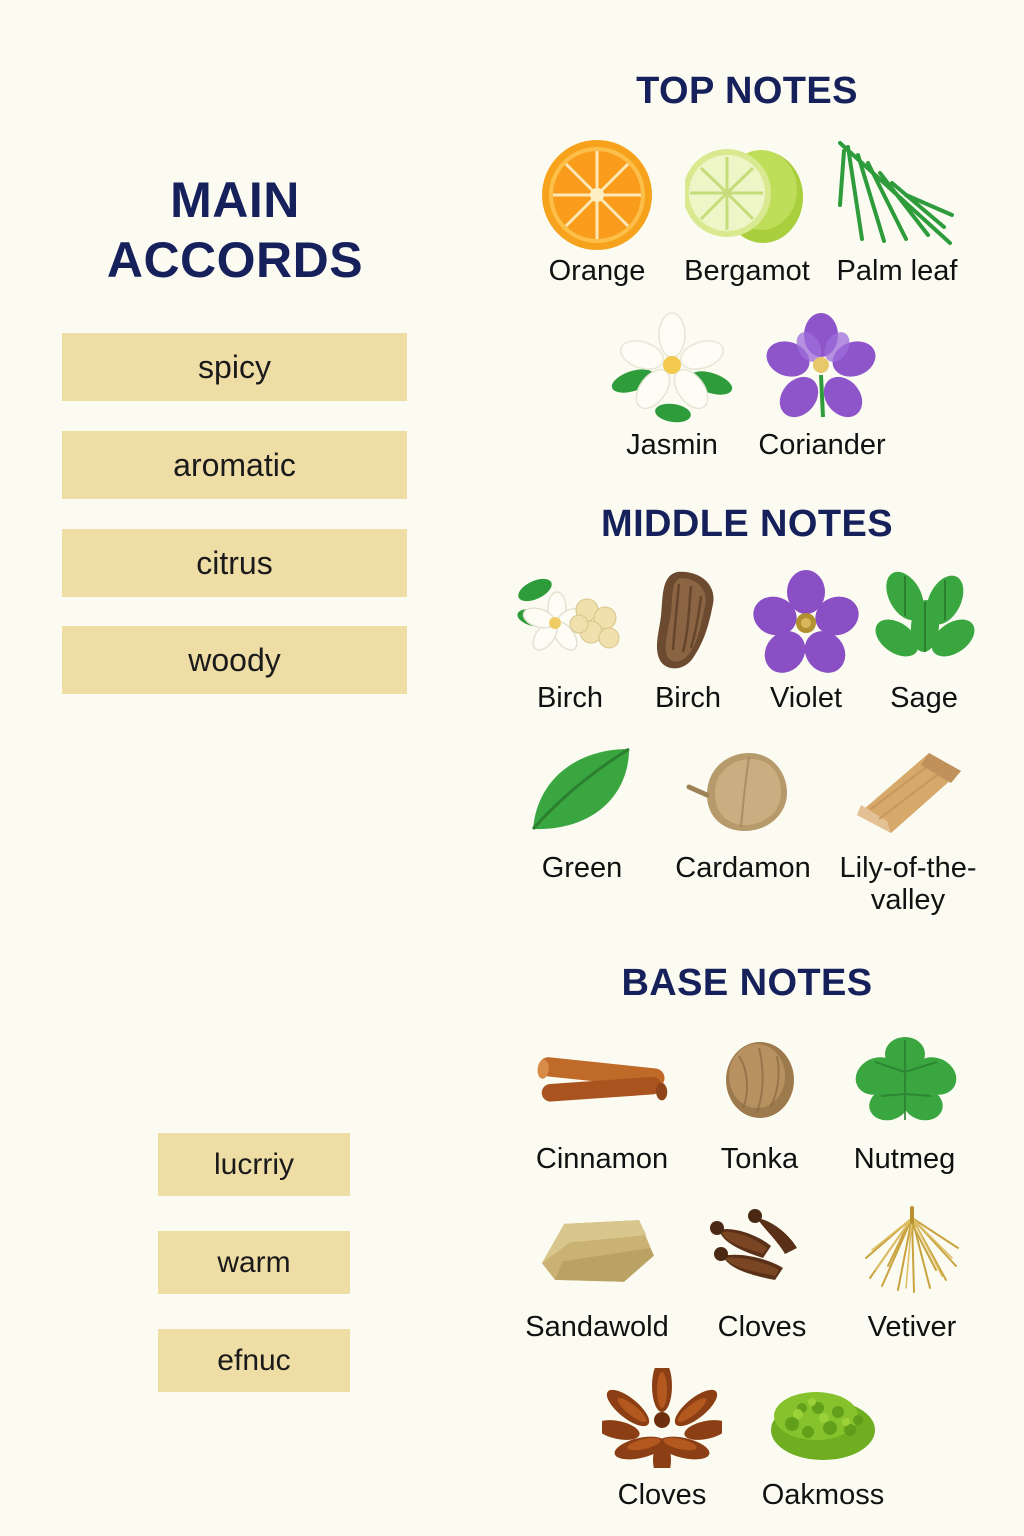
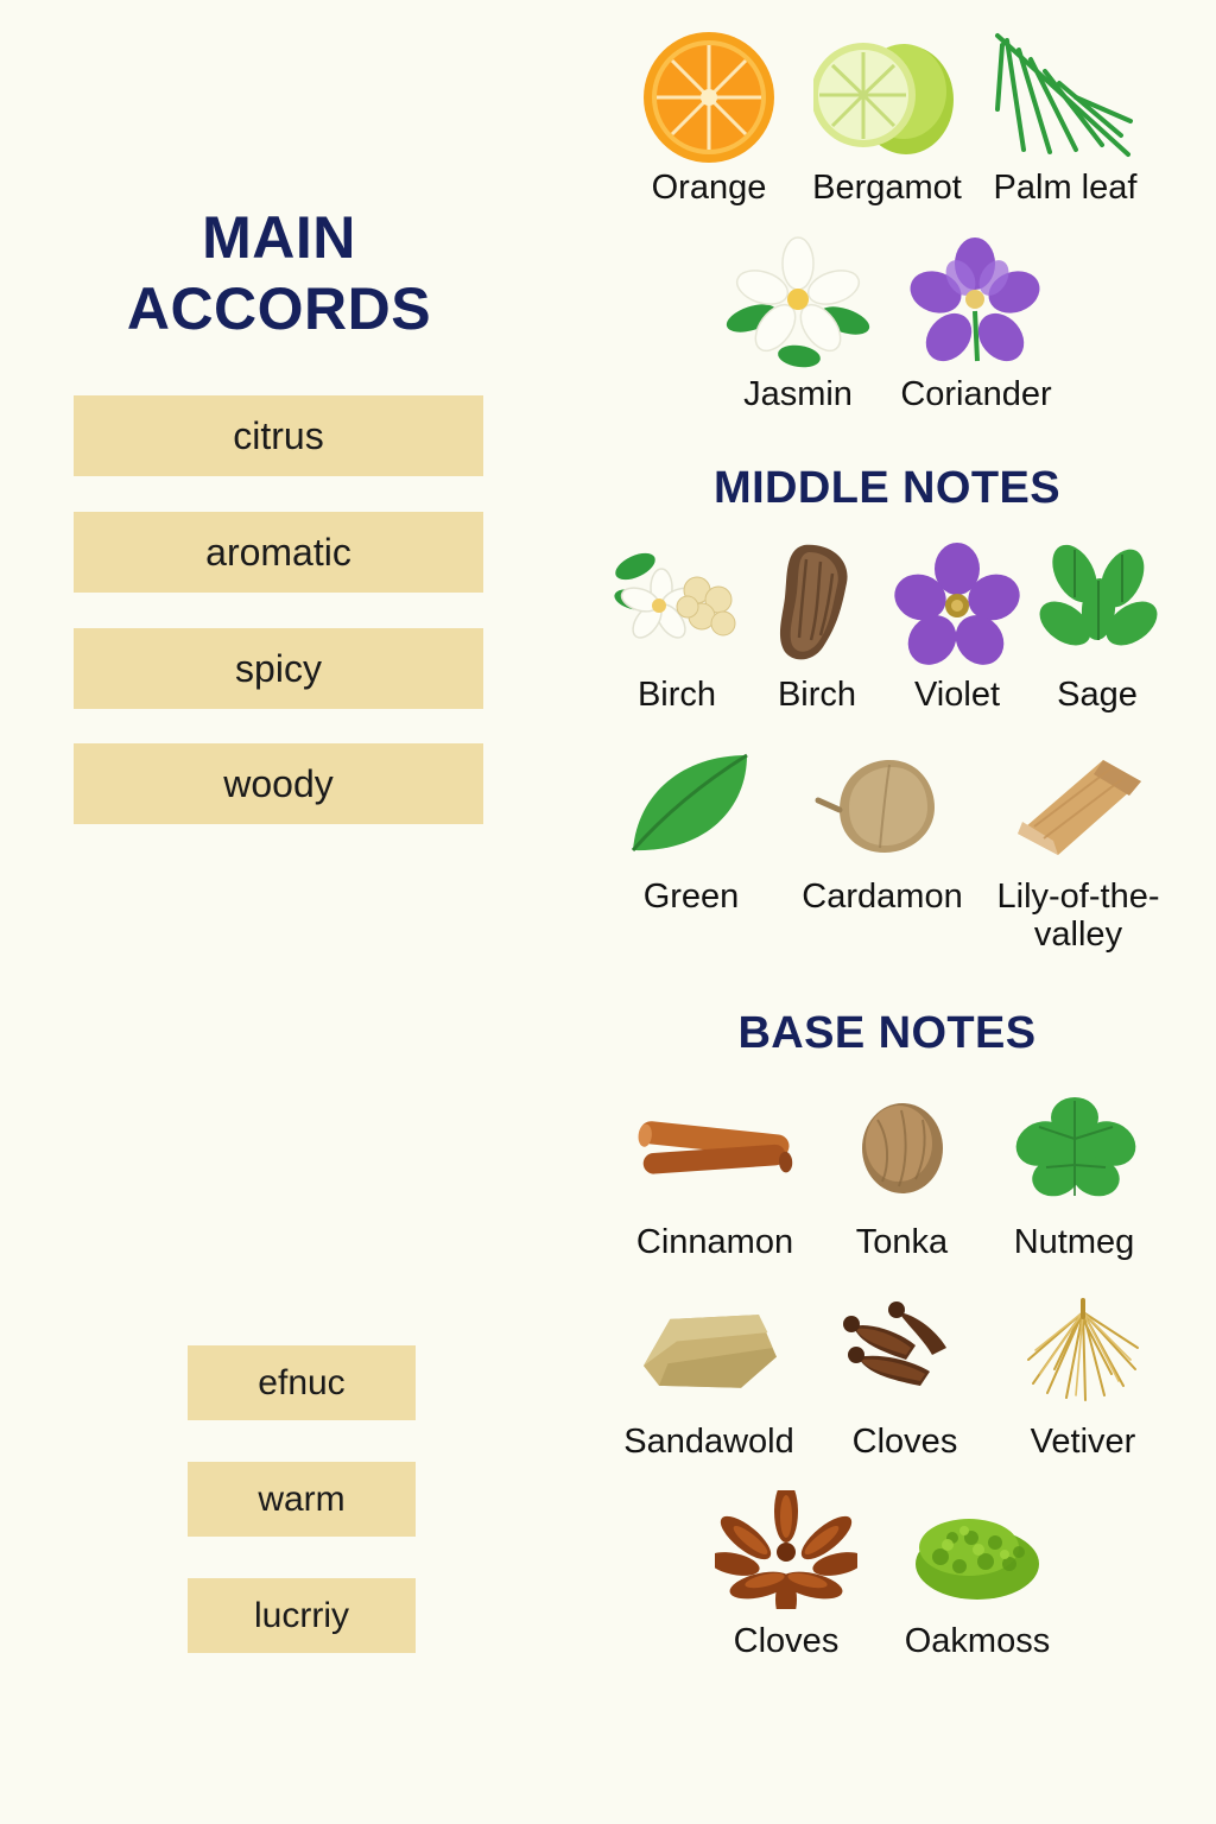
  MAIN
  ACCORDS
- spicy
+ citrus
  aromatic
- citrus
+ spicy
  woody
- lucrriy
+ efnuc
  warm
- efnuc
+ lucrriy
- TOP NOTES
  Orange
  Bergamot
  Palm leaf
  Jasmin
  Coriander
  MIDDLE NOTES
  Birch
  Birch
  Violet
  Sage
  Green
  Cardamon
  Lily-of-the-valley
  BASE NOTES
  Cinnamon
  Tonka
  Nutmeg
  Sandawold
  Cloves
  Vetiver
  Cloves
  Oakmoss
